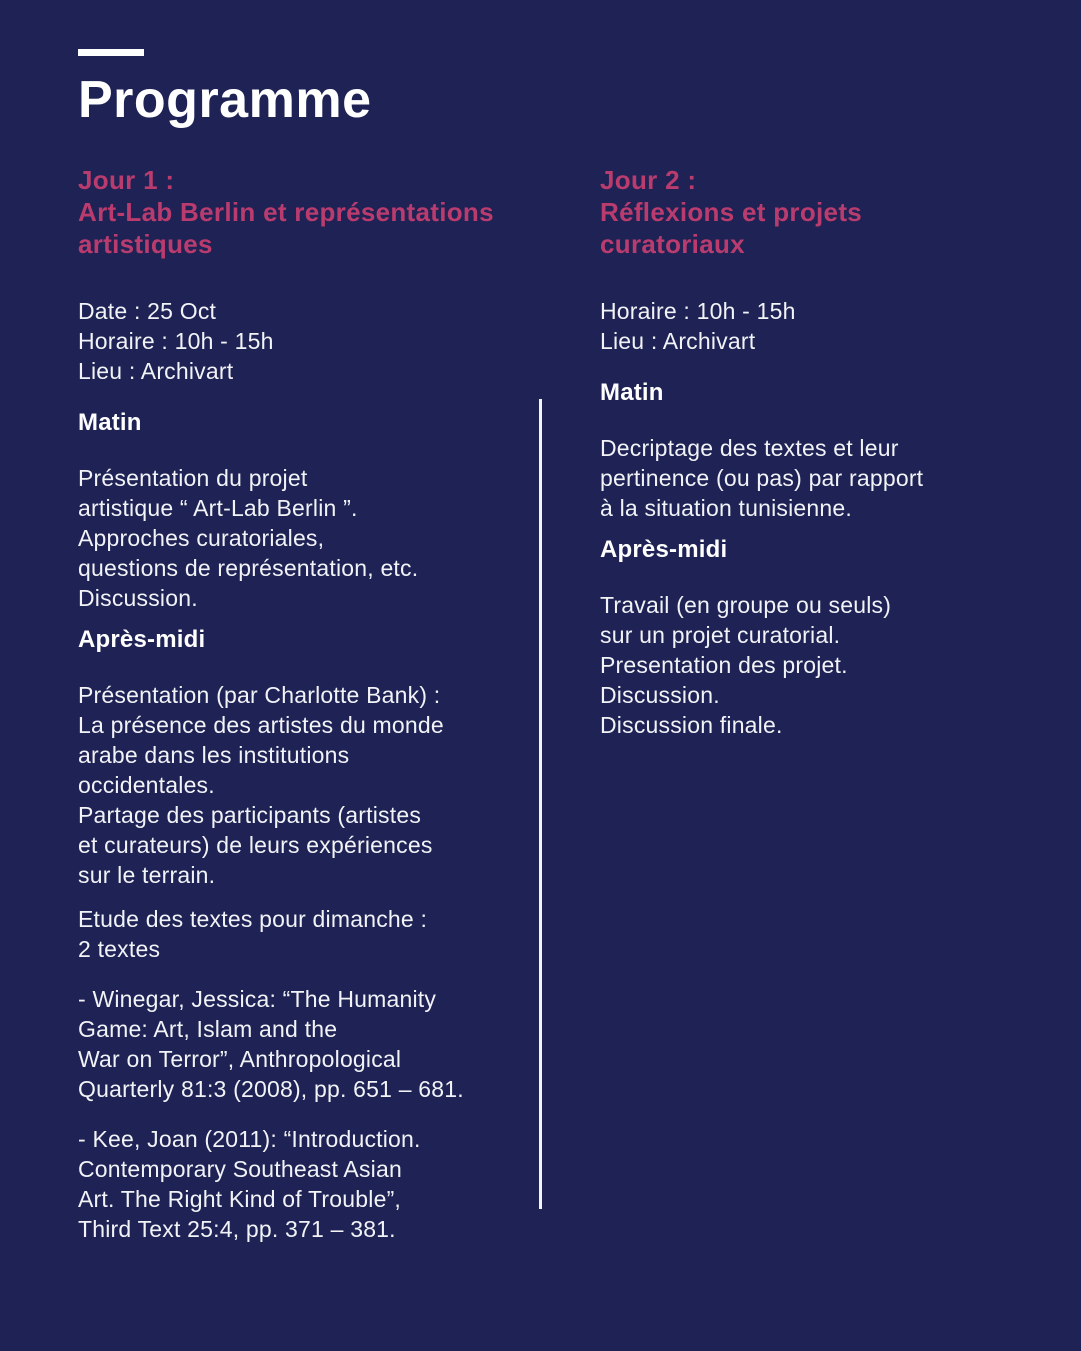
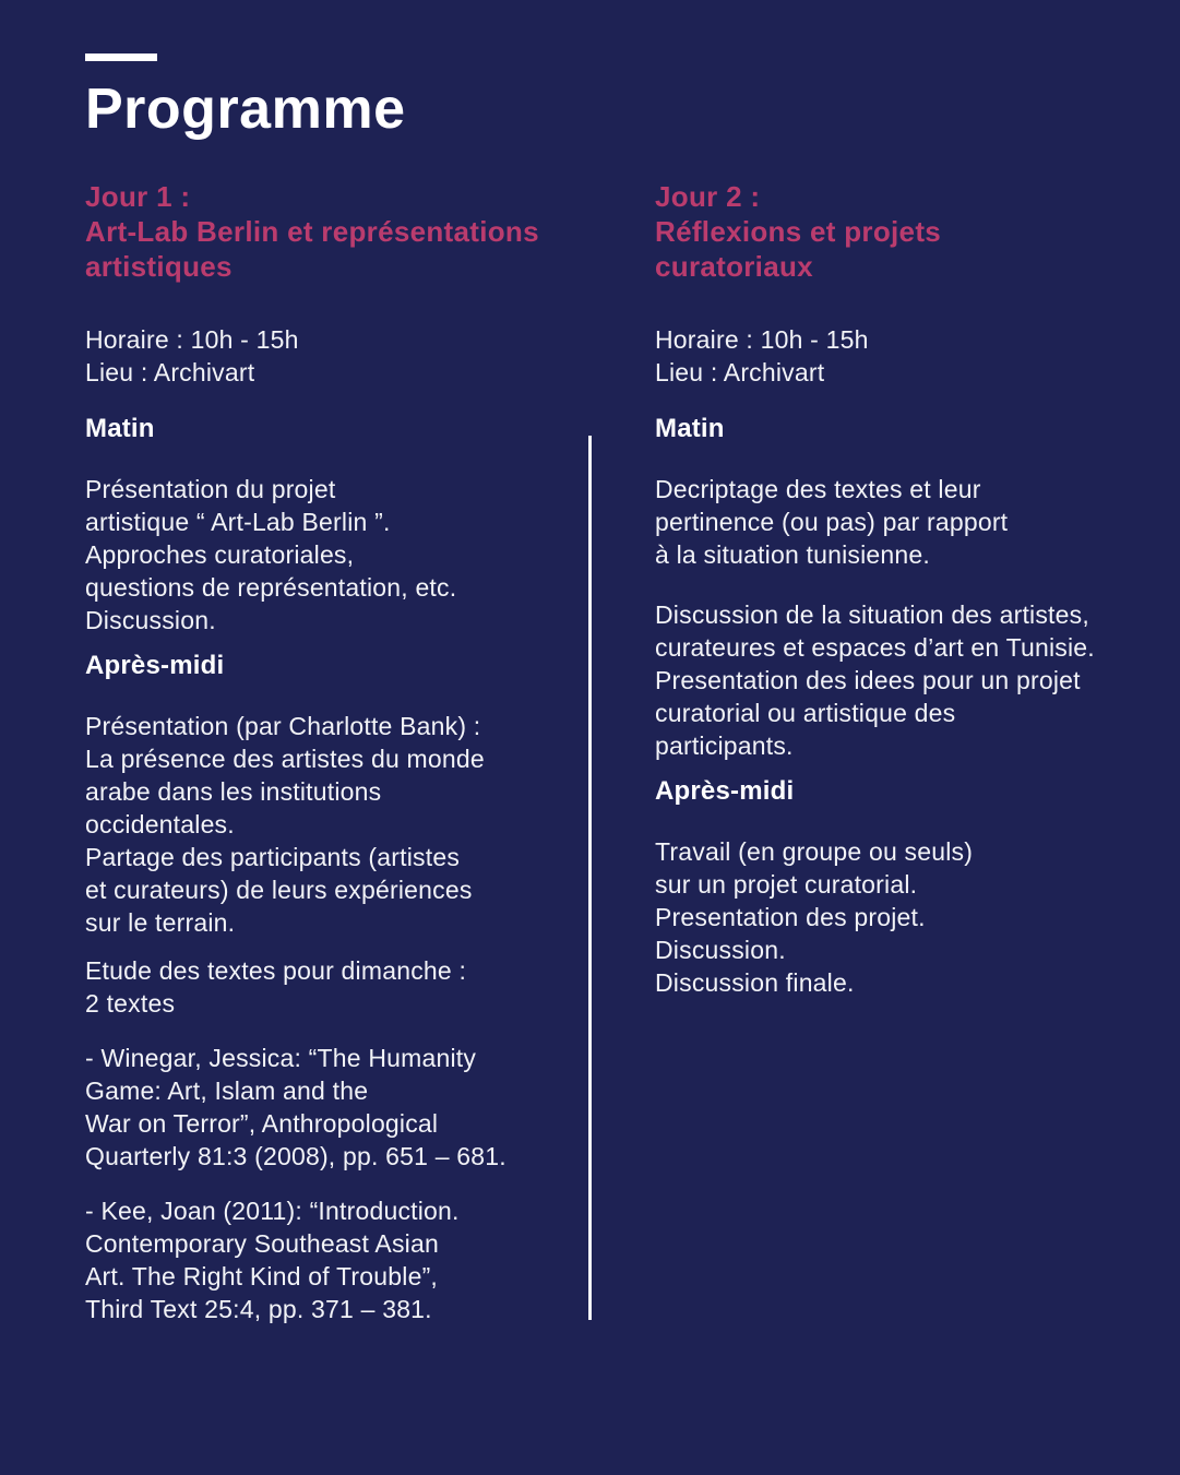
  Programme
  Jour 1 :
  Art-Lab Berlin et représentations
  artistiques
- Date : 25 Oct
  Horaire : 10h - 15h
  Lieu : Archivart
  Matin
  Présentation du projet
  artistique “ Art-Lab Berlin ”.
  Approches curatoriales,
  questions de représentation, etc.
  Discussion.
  Après-midi
  Présentation (par Charlotte Bank) :
  La présence des artistes du monde
  arabe dans les institutions
  occidentales.
  Partage des participants (artistes
  et curateurs) de leurs expériences
  sur le terrain.
  Etude des textes pour dimanche :
  2 textes
  - Winegar, Jessica: “The Humanity
  Game: Art, Islam and the
  War on Terror”, Anthropological
  Quarterly 81:3 (2008), pp. 651 – 681.
  - Kee, Joan (2011): “Introduction.
  Contemporary Southeast Asian
  Art. The Right Kind of Trouble”,
  Third Text 25:4, pp. 371 – 381.
  Jour 2 :
  Réflexions et projets
  curatoriaux
  Horaire : 10h - 15h
  Lieu : Archivart
  Matin
  Decriptage des textes et leur
  pertinence (ou pas) par rapport
  à la situation tunisienne.
+ Discussion de la situation des artistes,
+ curateures et espaces d’art en Tunisie.
+ Presentation des idees pour un projet
+ curatorial ou artistique des
+ participants.
  Après-midi
  Travail (en groupe ou seuls)
  sur un projet curatorial.
  Presentation des projet.
  Discussion.
  Discussion finale.
